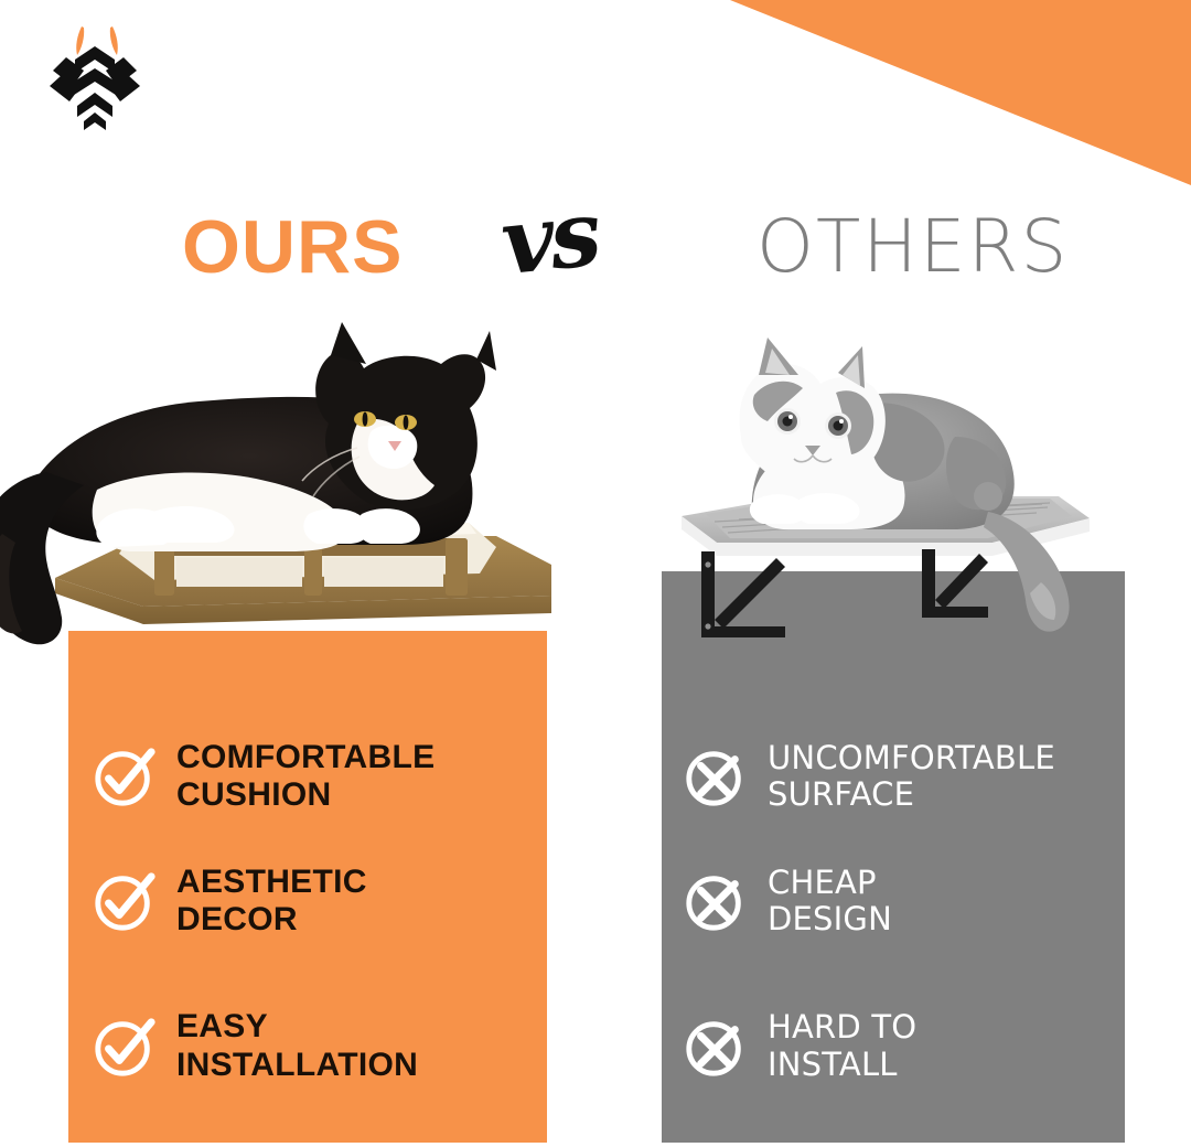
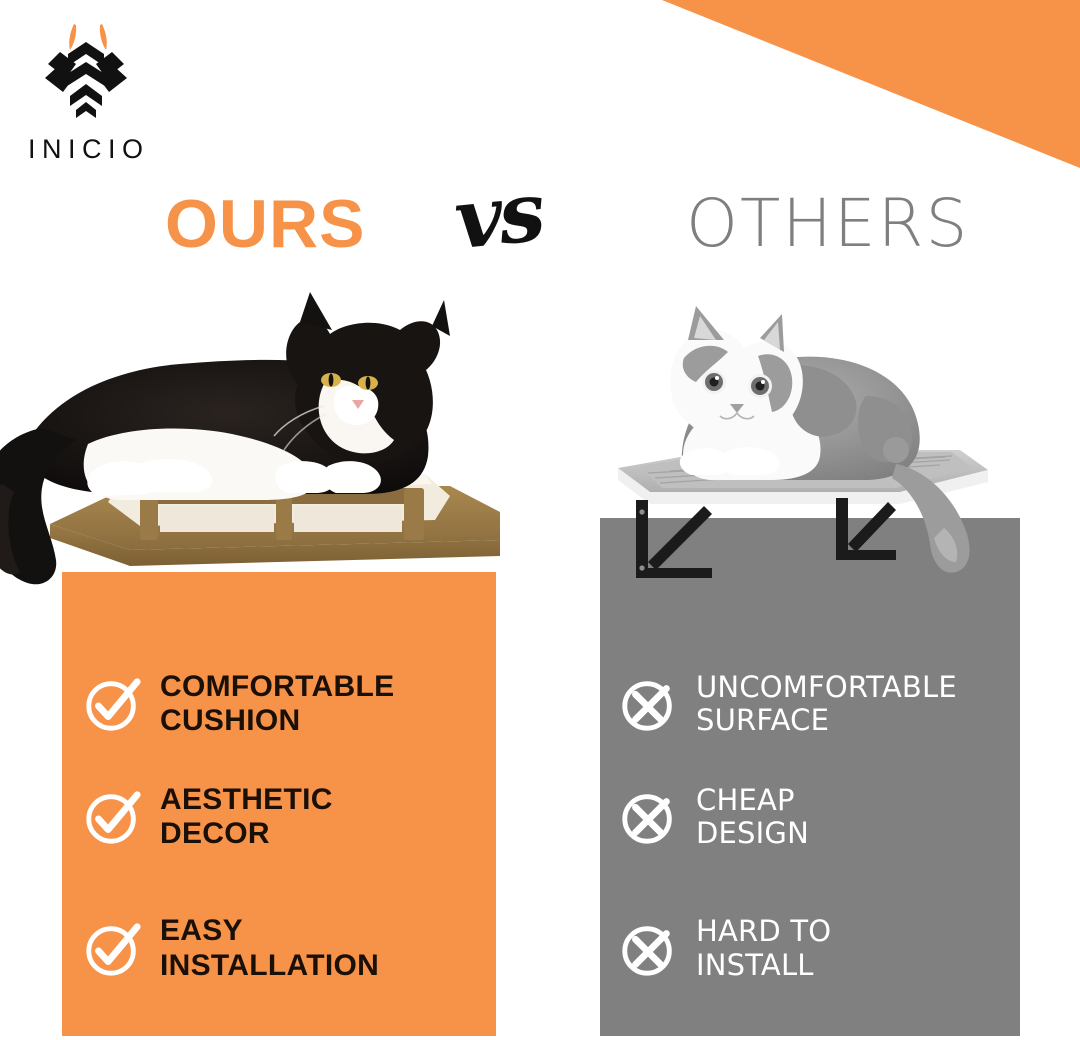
+ INICIO
  OURS
  OTHERS
  COMFORTABLE
  CUSHION
  AESTHETIC
  DECOR
  EASY
  INSTALLATION
  UNCOMFORTABLE
  SURFACE
  CHEAP
  DESIGN
  HARD TO
  INSTALL
